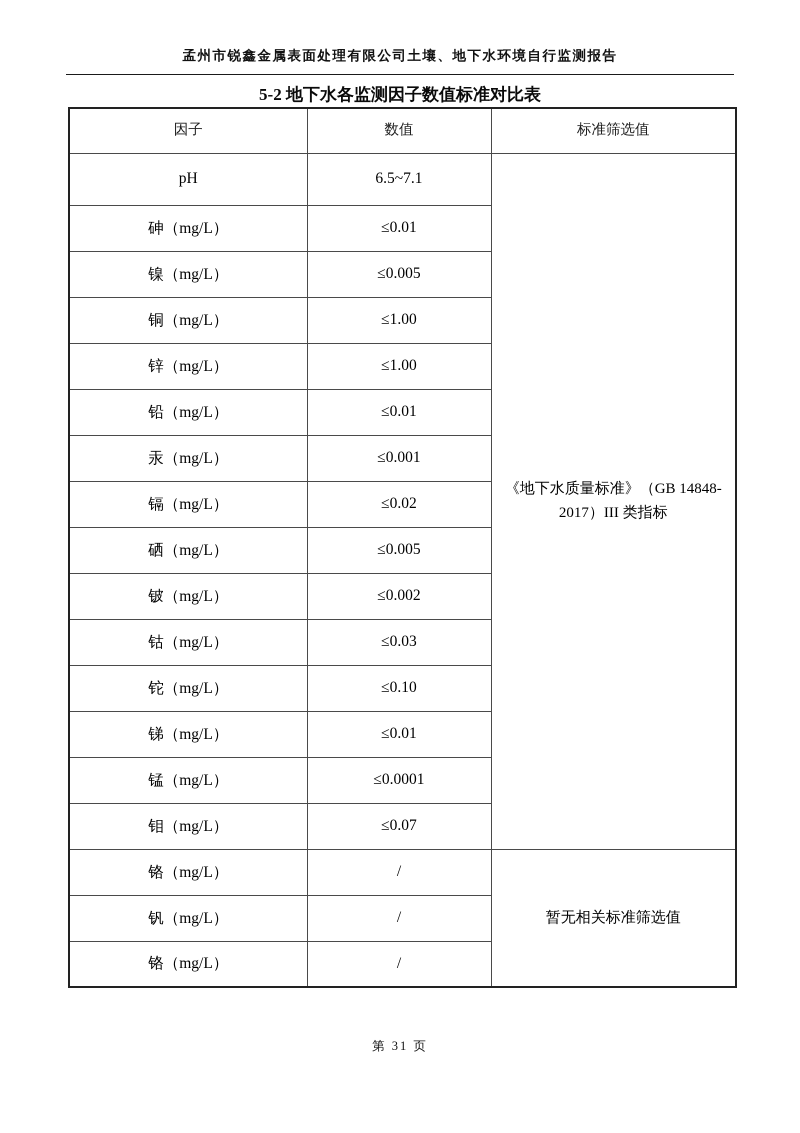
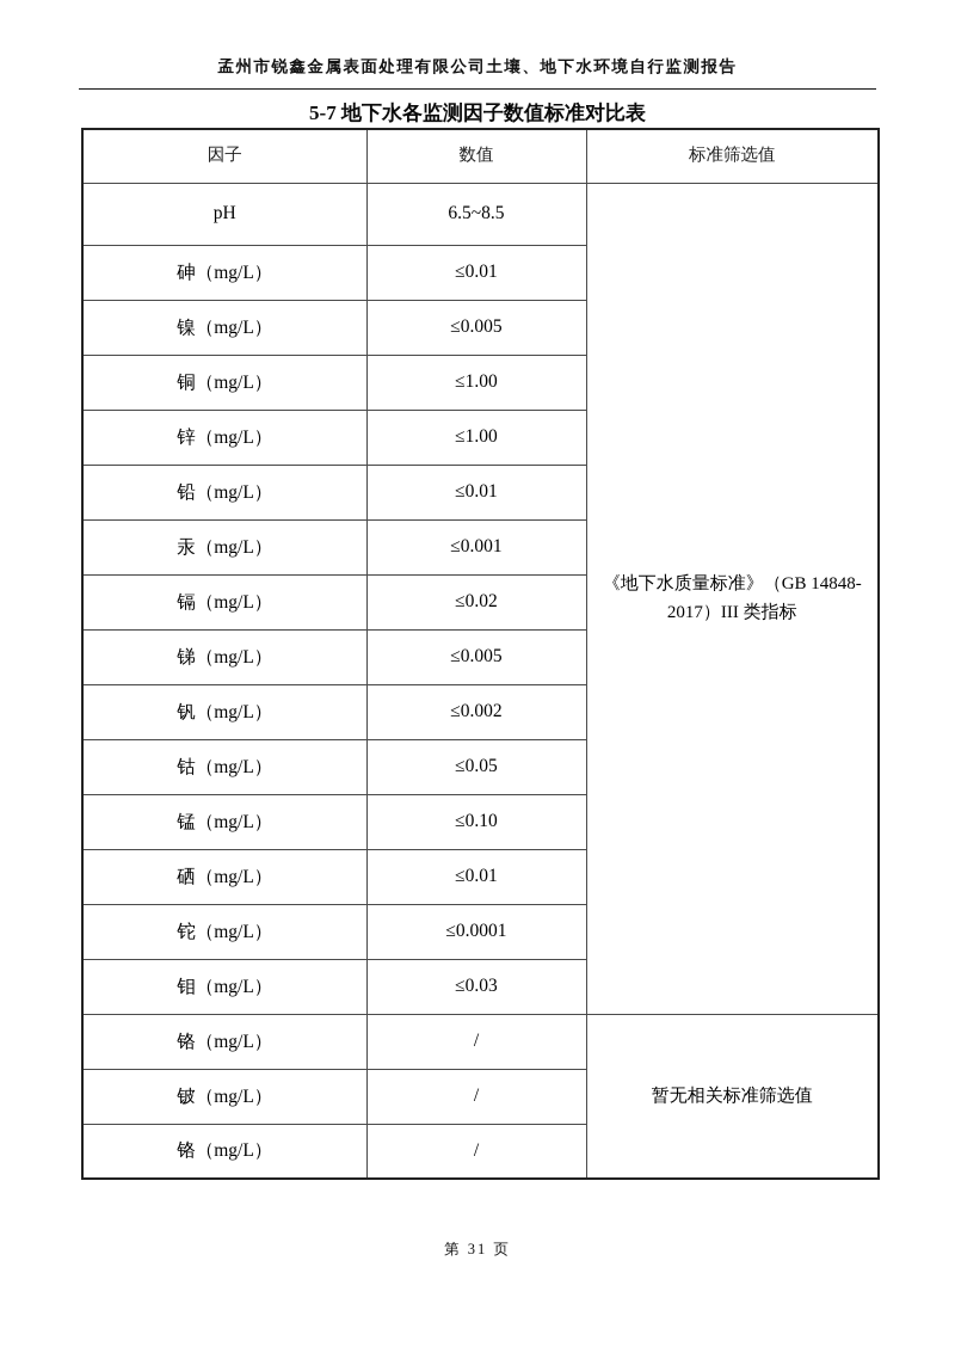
  孟州市锐鑫金属表面处理有限公司土壤、地下水环境自行监测报告
- 5-2 地下水各监测因子数值标准对比表
+ 5-7 地下水各监测因子数值标准对比表
  因子	数值	标准筛选值
- pH	6.5~7.1	《地下水质量标准》（GB 14848-2017）III 类指标
+ pH	6.5~8.5	《地下水质量标准》（GB 14848-2017）III 类指标
  砷（mg/L）	≤0.01
  镍（mg/L）	≤0.005
  铜（mg/L）	≤1.00
  锌（mg/L）	≤1.00
  铅（mg/L）	≤0.01
  汞（mg/L）	≤0.001
  镉（mg/L）	≤0.02
- 硒（mg/L）	≤0.005
+ 锑（mg/L）	≤0.005
- 铍（mg/L）	≤0.002
+ 钒（mg/L）	≤0.002
- 钴（mg/L）	≤0.03
+ 钴（mg/L）	≤0.05
- 铊（mg/L）	≤0.10
+ 锰（mg/L）	≤0.10
- 锑（mg/L）	≤0.01
+ 硒（mg/L）	≤0.01
- 锰（mg/L）	≤0.0001
+ 铊（mg/L）	≤0.0001
- 钼（mg/L）	≤0.07
+ 钼（mg/L）	≤0.03
  铬（mg/L）	/	暂无相关标准筛选值
- 钒（mg/L）	/
+ 铍（mg/L）	/
  铬（mg/L）	/
  第 31 页
